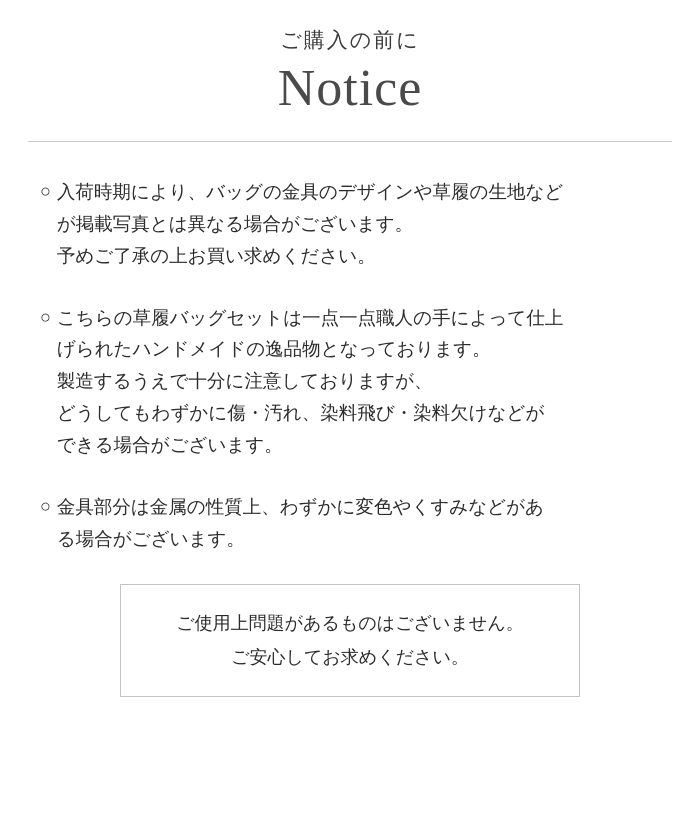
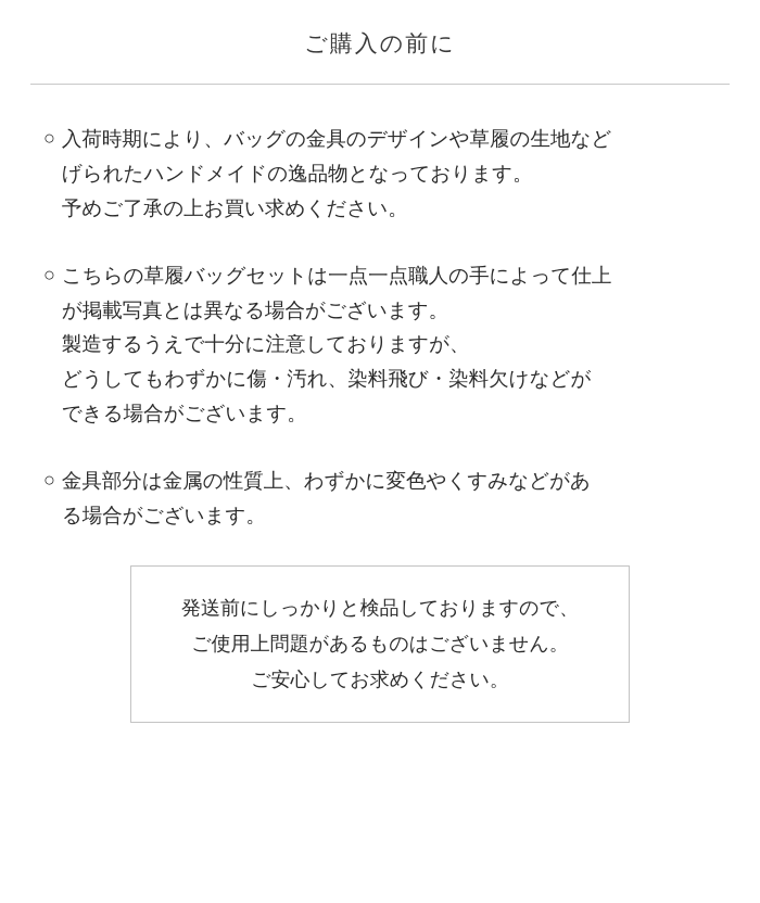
  ご購入の前に
- Notice
  ○
  入荷時期により、バッグの金具のデザインや草履の生地など
- が掲載写真とは異なる場合がございます。
+ げられたハンドメイドの逸品物となっております。
  予めご了承の上お買い求めください。
  ○
  こちらの草履バッグセットは一点一点職人の手によって仕上
- げられたハンドメイドの逸品物となっております。
+ が掲載写真とは異なる場合がございます。
  製造するうえで十分に注意しておりますが、
  どうしてもわずかに傷・汚れ、染料飛び・染料欠けなどが
  できる場合がございます。
  ○
  金具部分は金属の性質上、わずかに変色やくすみなどがあ
  る場合がございます。
+ 発送前にしっかりと検品しておりますので、
  ご使用上問題があるものはございません。
  ご安心してお求めください。
